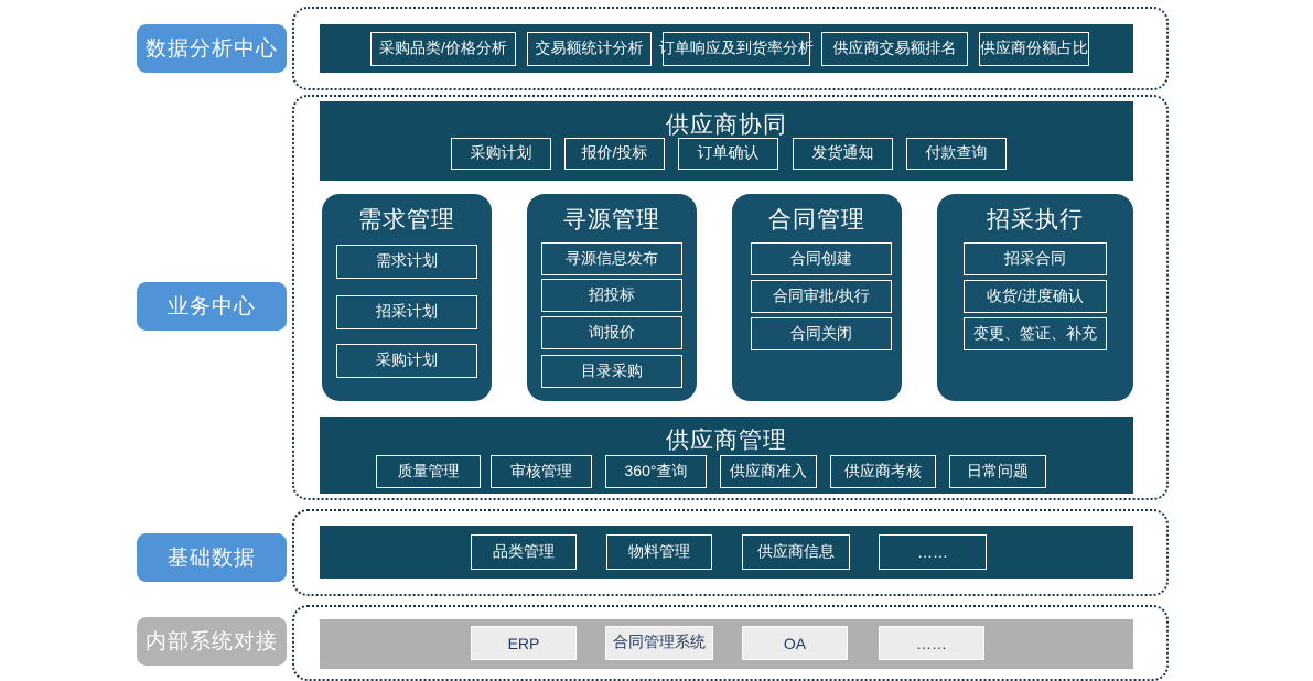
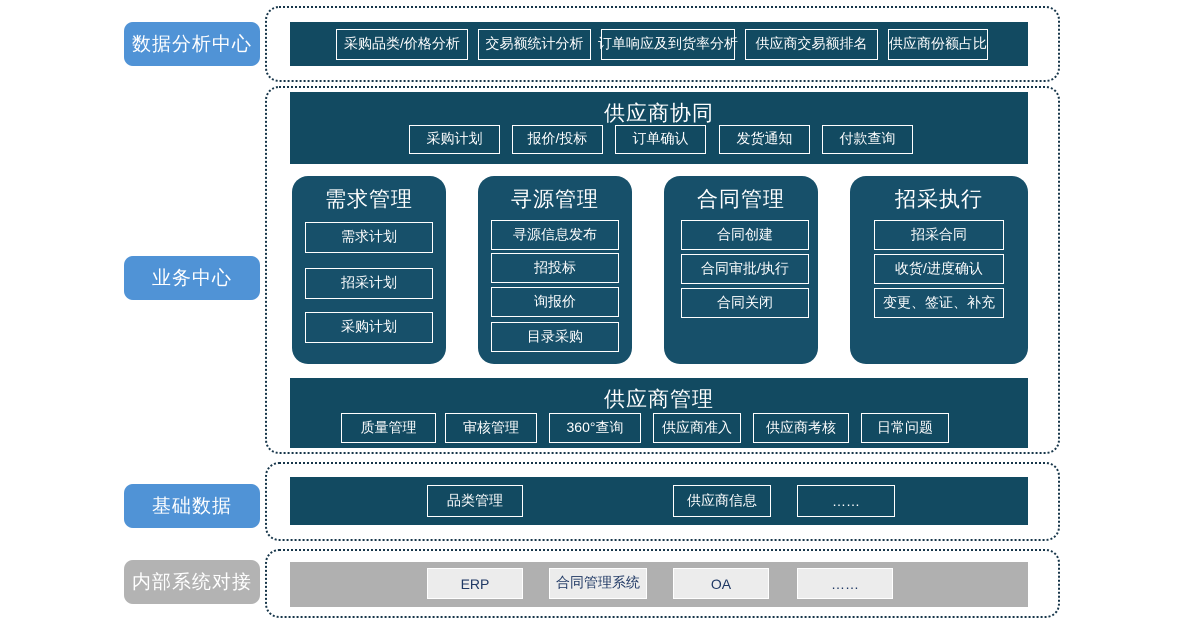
  数据分析中心
  采购品类/价格分析
  交易额统计分析
  订单响应及到货率分析
  供应商交易额排名
  供应商份额占比
  业务中心
  供应商协同
  采购计划
  报价/投标
  订单确认
  发货通知
  付款查询
  需求管理
  需求计划
  招采计划
  采购计划
  寻源管理
  寻源信息发布
  招投标
  询报价
  目录采购
  合同管理
  合同创建
  合同审批/执行
  合同关闭
  招采执行
  招采合同
  收货/进度确认
  变更、签证、补充
  供应商管理
  质量管理
  审核管理
  360°查询
  供应商准入
  供应商考核
  日常问题
  基础数据
  品类管理
- 物料管理
  供应商信息
  ……
  内部系统对接
  ERP
  合同管理系统
  OA
  ……
